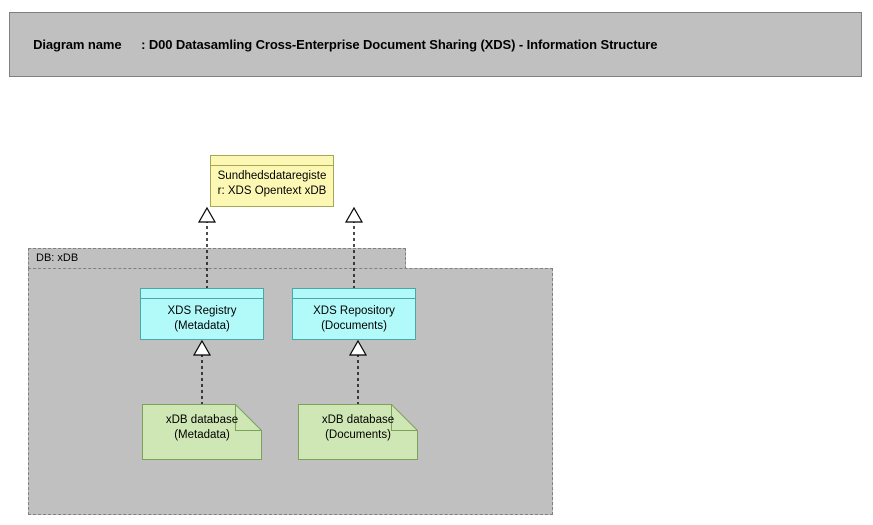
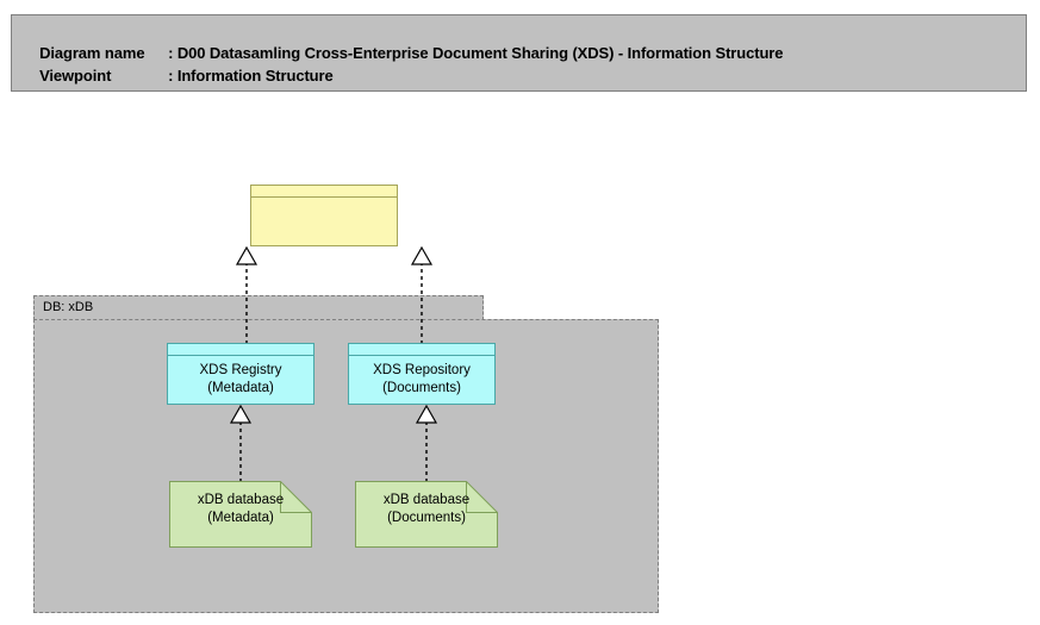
  Diagram name : D00 Datasamling Cross-Enterprise Document Sharing (XDS) - Information Structure
+ Viewpoint : Information Structure
  DB: xDB
- Sundhedsdataregiste
- r: XDS Opentext xDB
  XDS Registry
  (Metadata)
  XDS Repository
  (Documents)
  xDB database
  (Metadata)
  xDB database
  (Documents)
